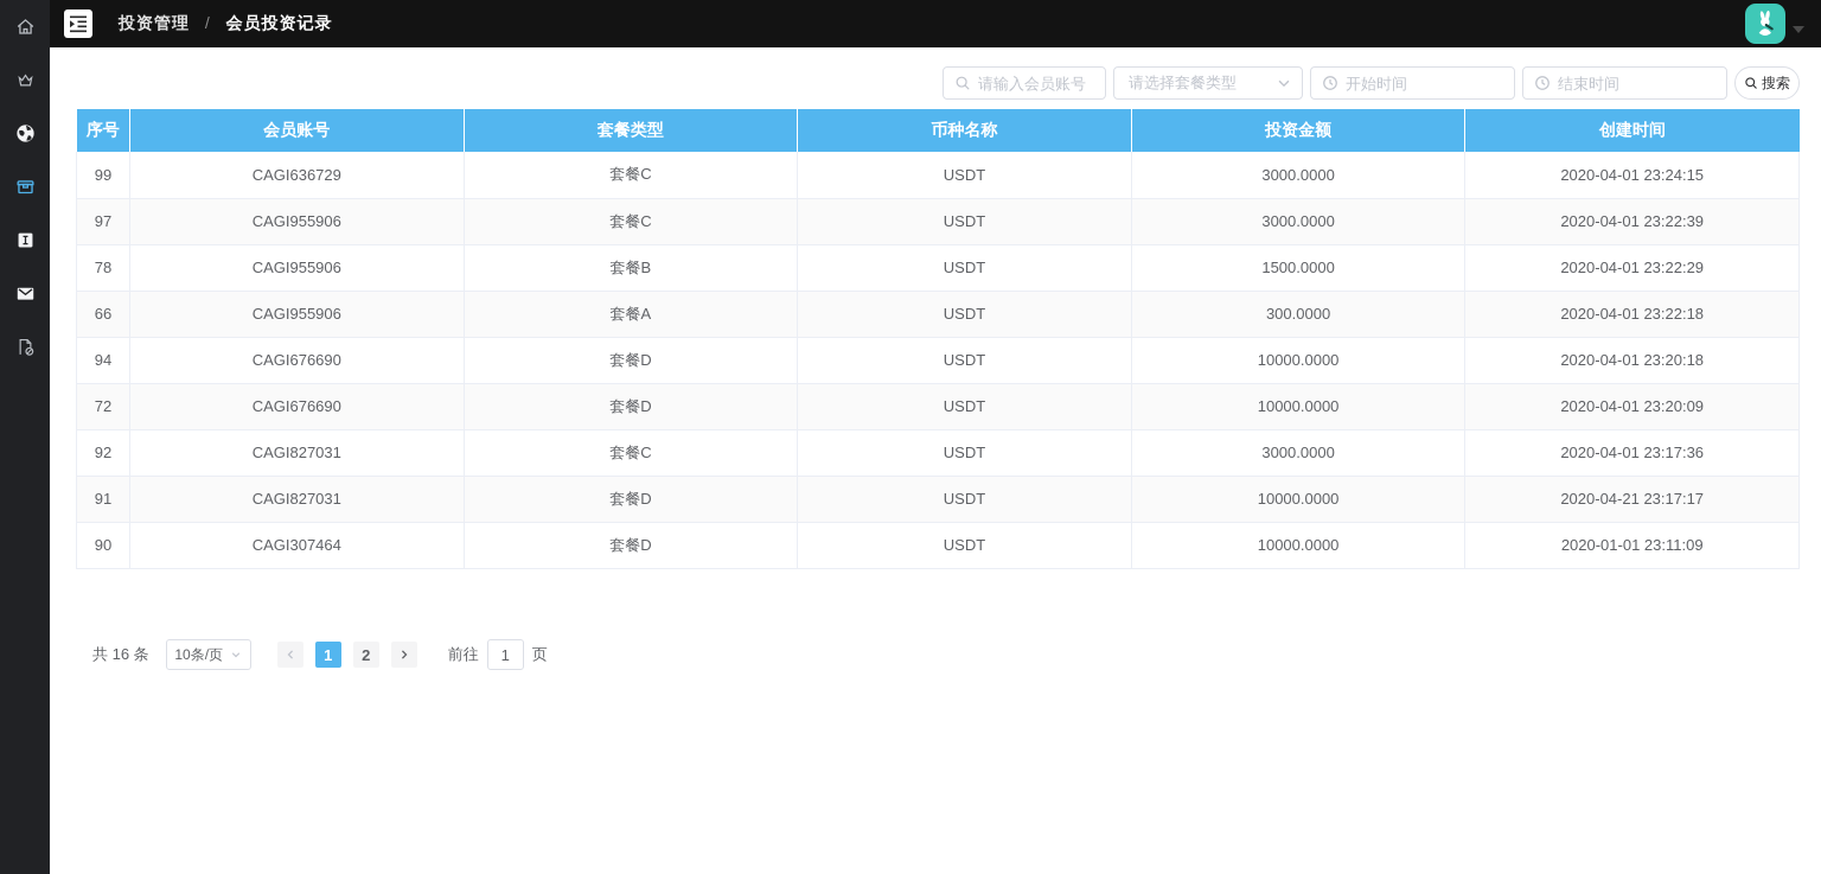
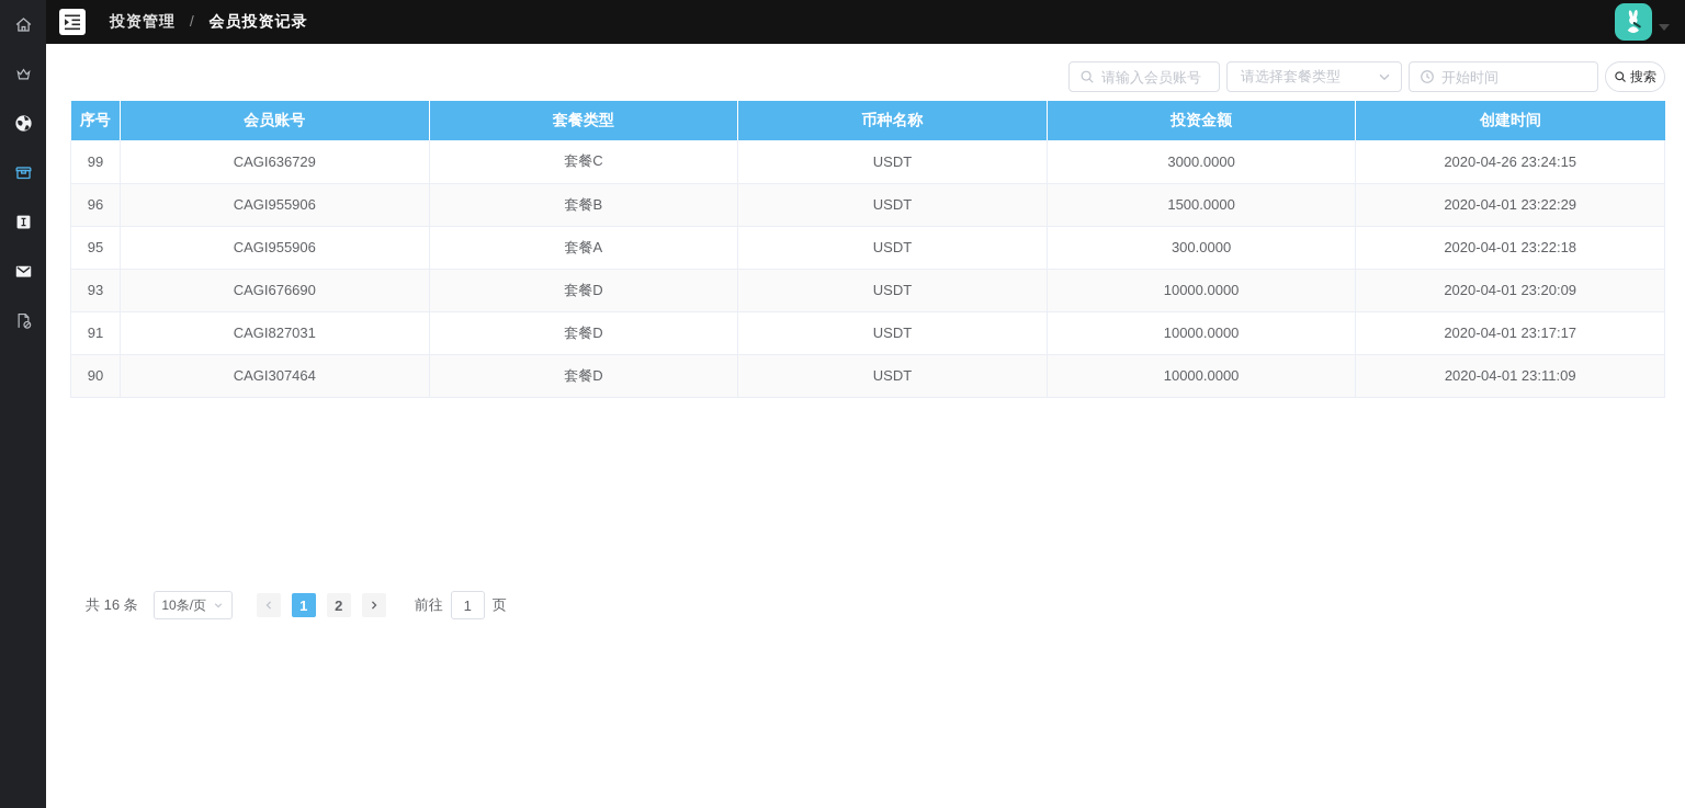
  投资管理 / 会员投资记录
  请输入会员账号
  请选择套餐类型
  开始时间
- 结束时间
  搜索
  序号	会员账号	套餐类型	币种名称	投资金额	创建时间
- 99	CAGI636729	套餐C	USDT	3000.0000	2020-04-01 23:24:15
+ 99	CAGI636729	套餐C	USDT	3000.0000	2020-04-26 23:24:15
- 97	CAGI955906	套餐C	USDT	3000.0000	2020-04-01 23:22:39
- 78	CAGI955906	套餐B	USDT	1500.0000	2020-04-01 23:22:29
+ 96	CAGI955906	套餐B	USDT	1500.0000	2020-04-01 23:22:29
- 66	CAGI955906	套餐A	USDT	300.0000	2020-04-01 23:22:18
+ 95	CAGI955906	套餐A	USDT	300.0000	2020-04-01 23:22:18
- 94	CAGI676690	套餐D	USDT	10000.0000	2020-04-01 23:20:18
- 72	CAGI676690	套餐D	USDT	10000.0000	2020-04-01 23:20:09
+ 93	CAGI676690	套餐D	USDT	10000.0000	2020-04-01 23:20:09
- 92	CAGI827031	套餐C	USDT	3000.0000	2020-04-01 23:17:36
- 91	CAGI827031	套餐D	USDT	10000.0000	2020-04-21 23:17:17
+ 91	CAGI827031	套餐D	USDT	10000.0000	2020-04-01 23:17:17
- 90	CAGI307464	套餐D	USDT	10000.0000	2020-01-01 23:11:09
+ 90	CAGI307464	套餐D	USDT	10000.0000	2020-04-01 23:11:09
  共 16 条
  10条/页
  1
  2
  前往
  1
  页
